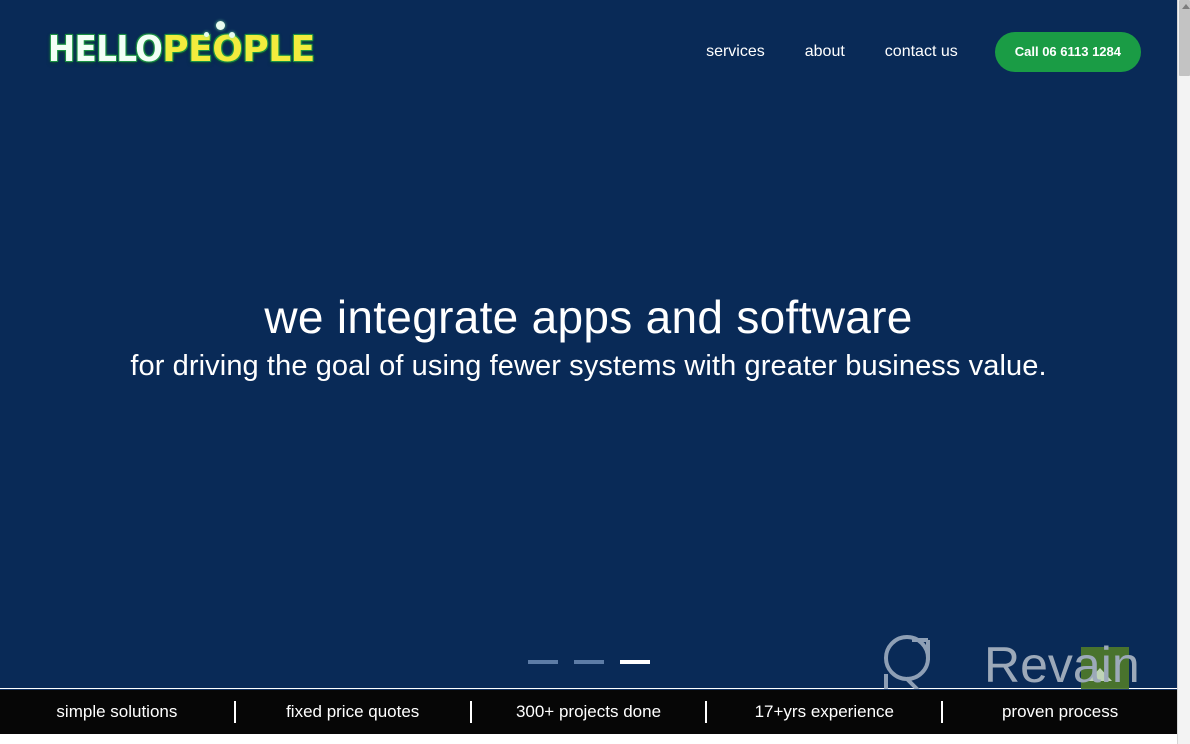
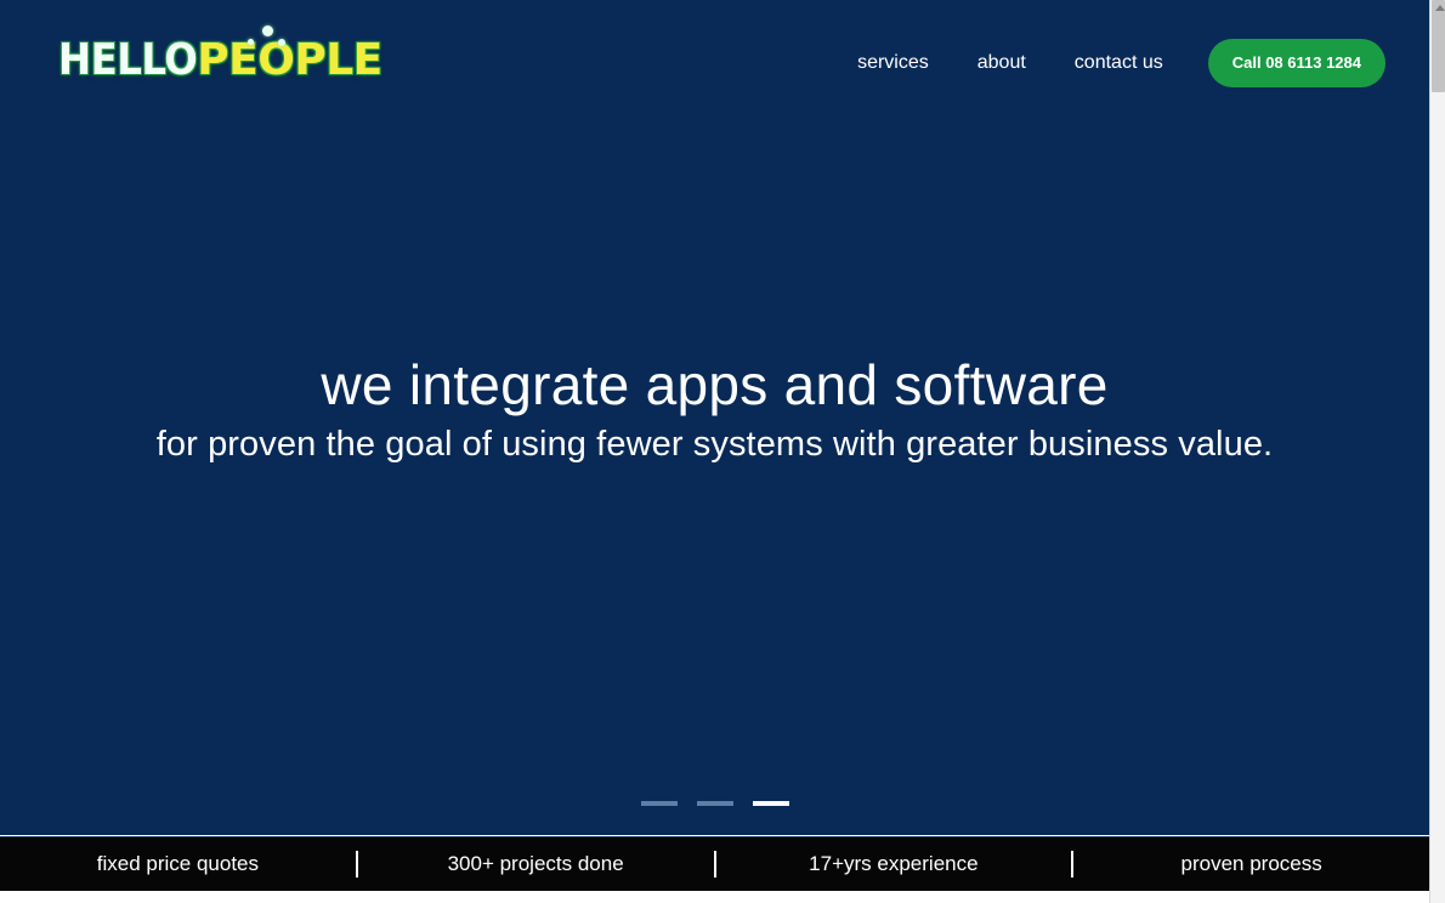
  HELLOPEOPLE
  services
  about
  contact us
- Call 06 6113 1284
+ Call 08 6113 1284
  we integrate apps and software
- for driving the goal of using fewer systems with greater business value.
+ for proven the goal of using fewer systems with greater business value.
- Revain
- simple solutions
  fixed price quotes
  300+ projects done
  17+yrs experience
  proven process
